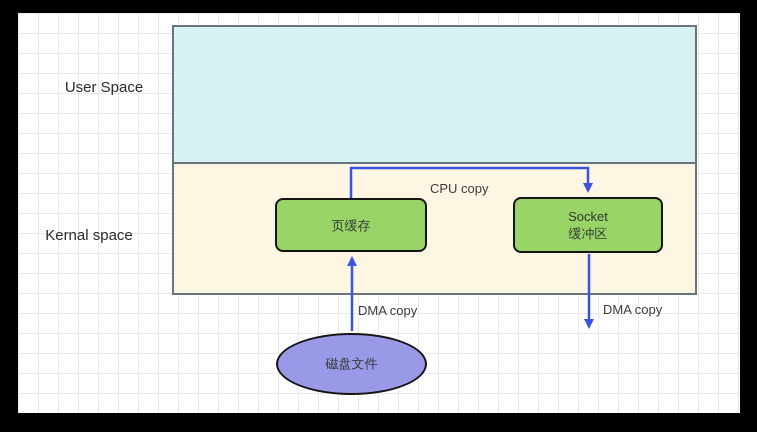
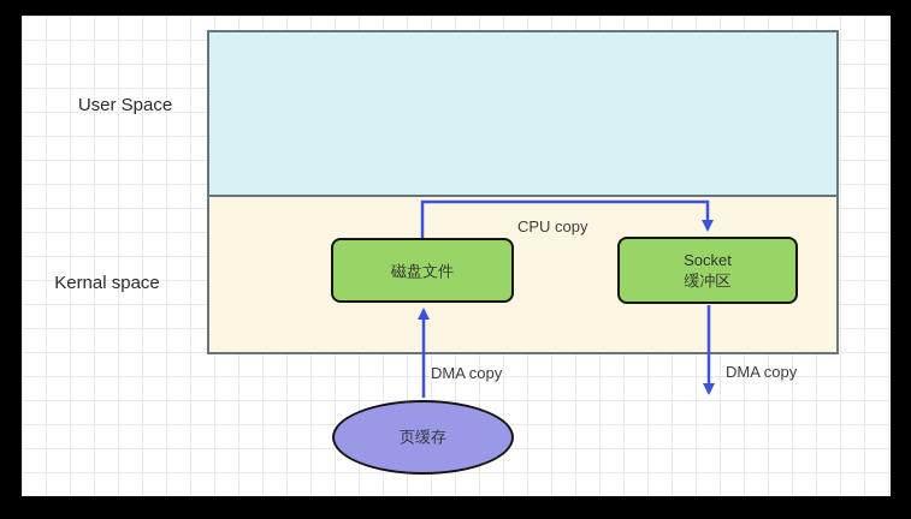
  User Space
  Kernal space
  CPU copy
  DMA copy
  DMA copy
- 页缓存
+ 磁盘文件
  Socket
  缓冲区
- 磁盘文件
+ 页缓存
